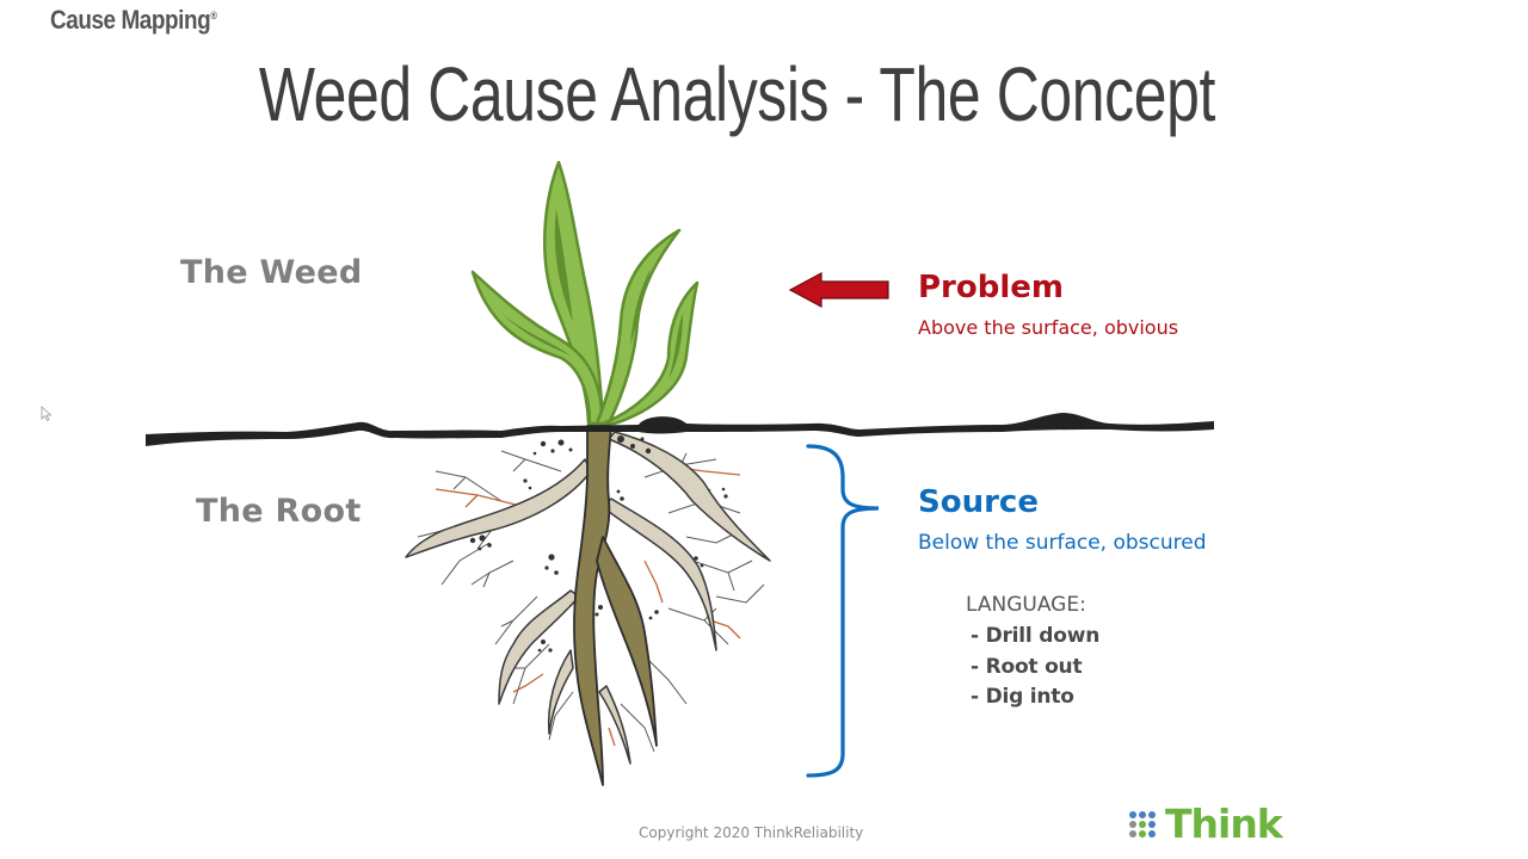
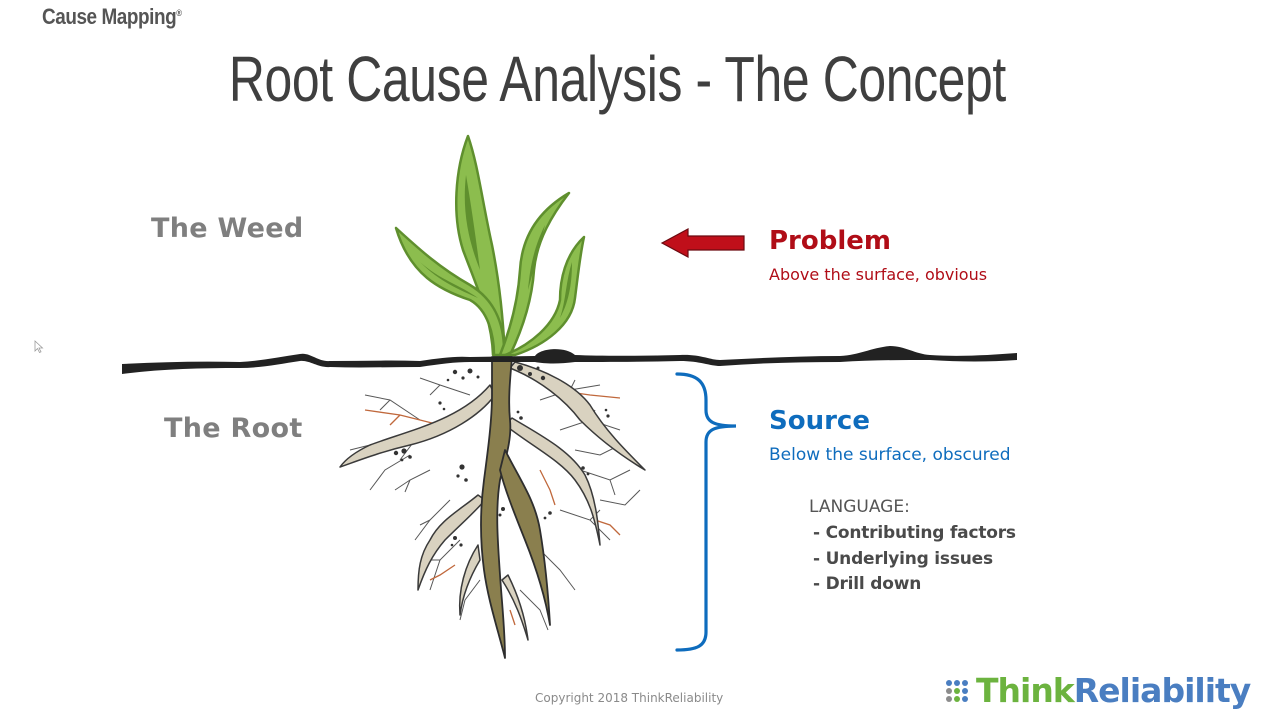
  Cause Mapping®
- Weed Cause Analysis - The Concept
+ Root Cause Analysis - The Concept
  The Weed
  The Root
  Problem
  Above the surface, obvious
  Source
  Below the surface, obscured
  LANGUAGE:
+ - Contributing factors
+ - Underlying issues
  - Drill down
- - Root out
- - Dig into
- Copyright 2020 ThinkReliability
+ Copyright 2018 ThinkReliability
  Think
+ Reliability
